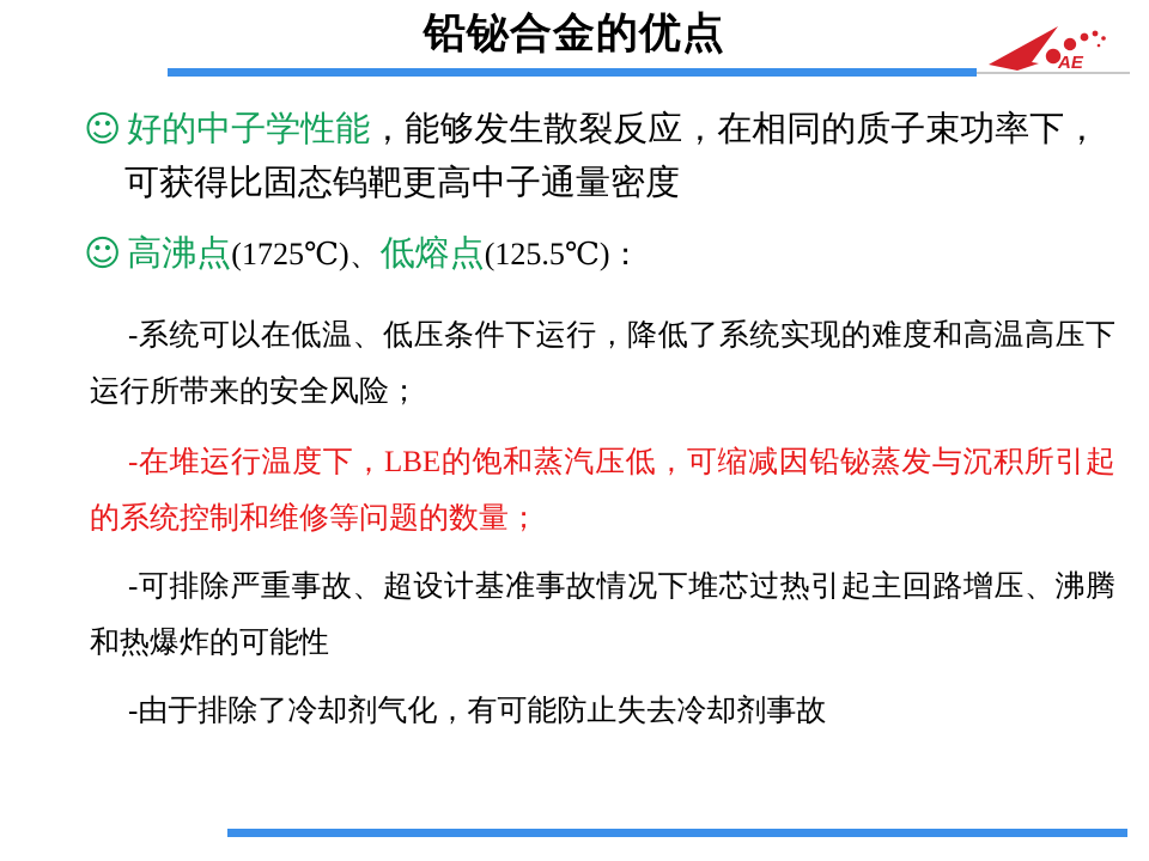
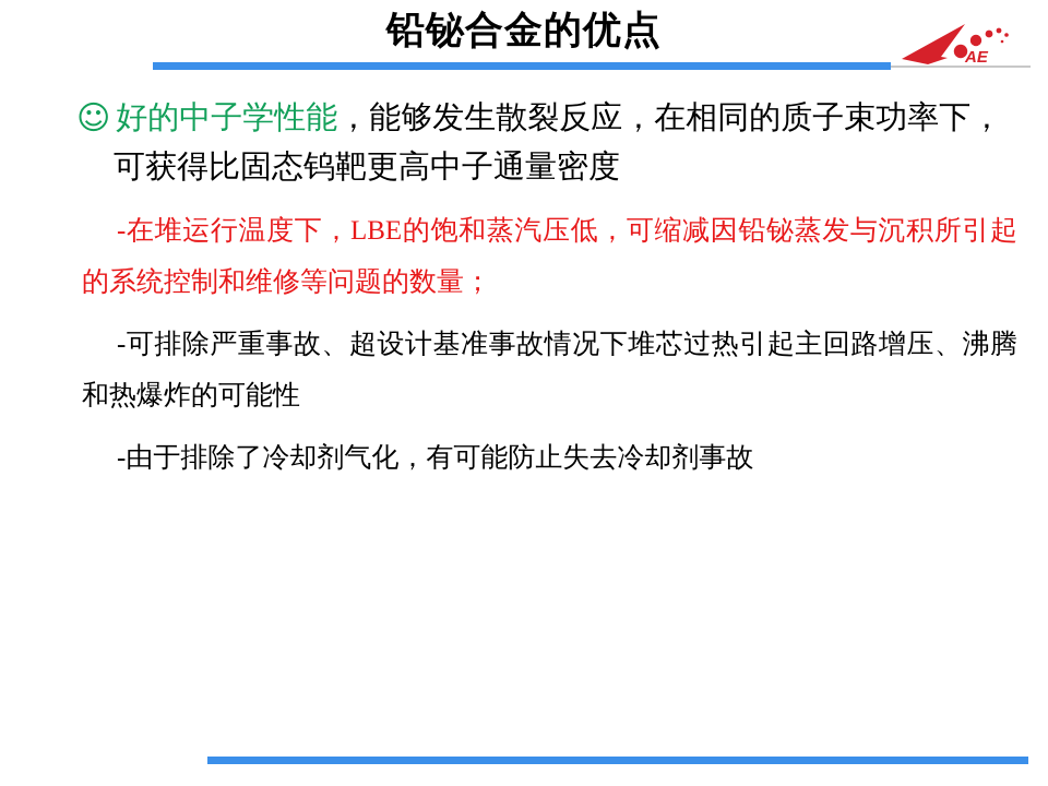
  铅铋合金的优点
  AE
  ☺ 好的中子学性能，能够发生散裂反应，在相同的质子束功率下，可获得比固态钨靶更高中子通量密度
- ☺ 高沸点(1725℃)、低熔点(125.5℃)：
- -系统可以在低温、低压条件下运行，降低了系统实现的难度和高温高压下运行所带来的安全风险；
  -在堆运行温度下，LBE的饱和蒸汽压低，可缩减因铅铋蒸发与沉积所引起的系统控制和维修等问题的数量；
  -可排除严重事故、超设计基准事故情况下堆芯过热引起主回路增压、沸腾和热爆炸的可能性
  -由于排除了冷却剂气化，有可能防止失去冷却剂事故
